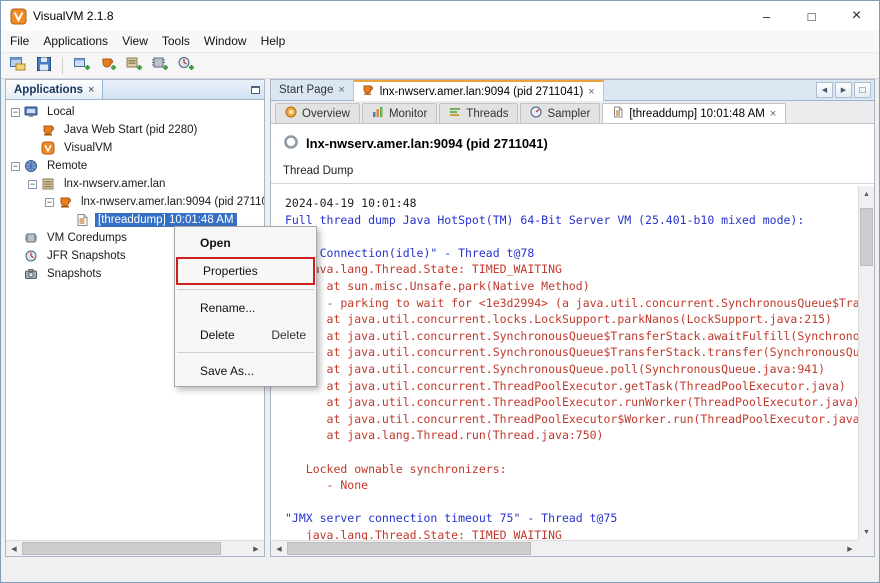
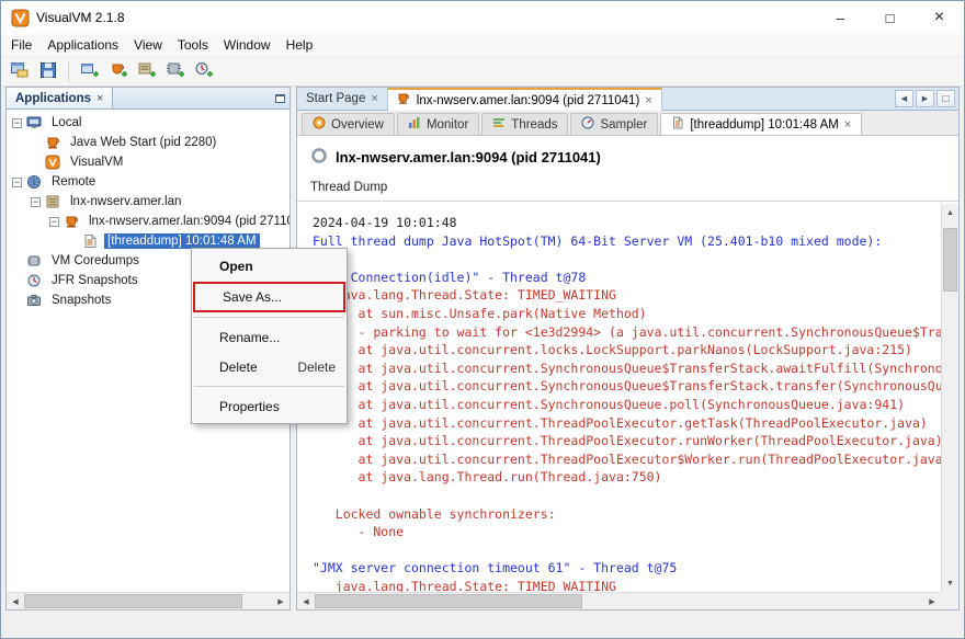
  VisualVM 2.1.8
  –
  □
  ×
  File
  Applications
  View
  Tools
  Window
  Help
  Applications
  ×
  −
  Local
  Java Web Start (pid 2280)
  VisualVM
  −
  Remote
  −
  lnx-nwserv.amer.lan
  −
  lnx-nwserv.amer.lan:9094 (pid 2711
  [threaddump] 10:01:48 AM
  VM Coredumps
  JFR Snapshots
  Snapshots
  Start Page
  ×
  lnx-nwserv.amer.lan:9094 (pid 2711041)
  ×
  □
  Overview
  Monitor
  Threads
  Sampler
  [threaddump] 10:01:48 AM
  ×
  lnx-nwserv.amer.lan:9094 (pid 2711041)
  Thread Dump
  2024-04-19 10:01:48
  Full thread dump Java HotSpot(TM) 64-Bit Server VM (25.401-b10 mixed mode):
  Connection(idle)" - Thread t@78
  va.lang.Thread.State: TIMED_WAITING
  at sun.misc.Unsafe.park(Native Method)
  - parking to wait for <1e3d2994> (a java.util.concurrent.SynchronousQueue$Tra
  at java.util.concurrent.locks.LockSupport.parkNanos(LockSupport.java:215)
  at java.util.concurrent.SynchronousQueue$TransferStack.awaitFulfill(Synchrono
  at java.util.concurrent.SynchronousQueue$TransferStack.transfer(SynchronousQu
  at java.util.concurrent.SynchronousQueue.poll(SynchronousQueue.java:941)
  at java.util.concurrent.ThreadPoolExecutor.getTask(ThreadPoolExecutor.java)
  at java.util.concurrent.ThreadPoolExecutor.runWorker(ThreadPoolExecutor.java)
  at java.util.concurrent.ThreadPoolExecutor$Worker.run(ThreadPoolExecutor.java
  at java.lang.Thread.run(Thread.java:750)
  Locked ownable synchronizers:
  - None
- "JMX server connection timeout 75" - Thread t@75
+ "JMX server connection timeout 61" - Thread t@75
  java.lang.Thread.State: TIMED WAITING
  Open
- Properties
+ Save As...
  Rename...
  Delete
  Delete
- Save As...
+ Properties
